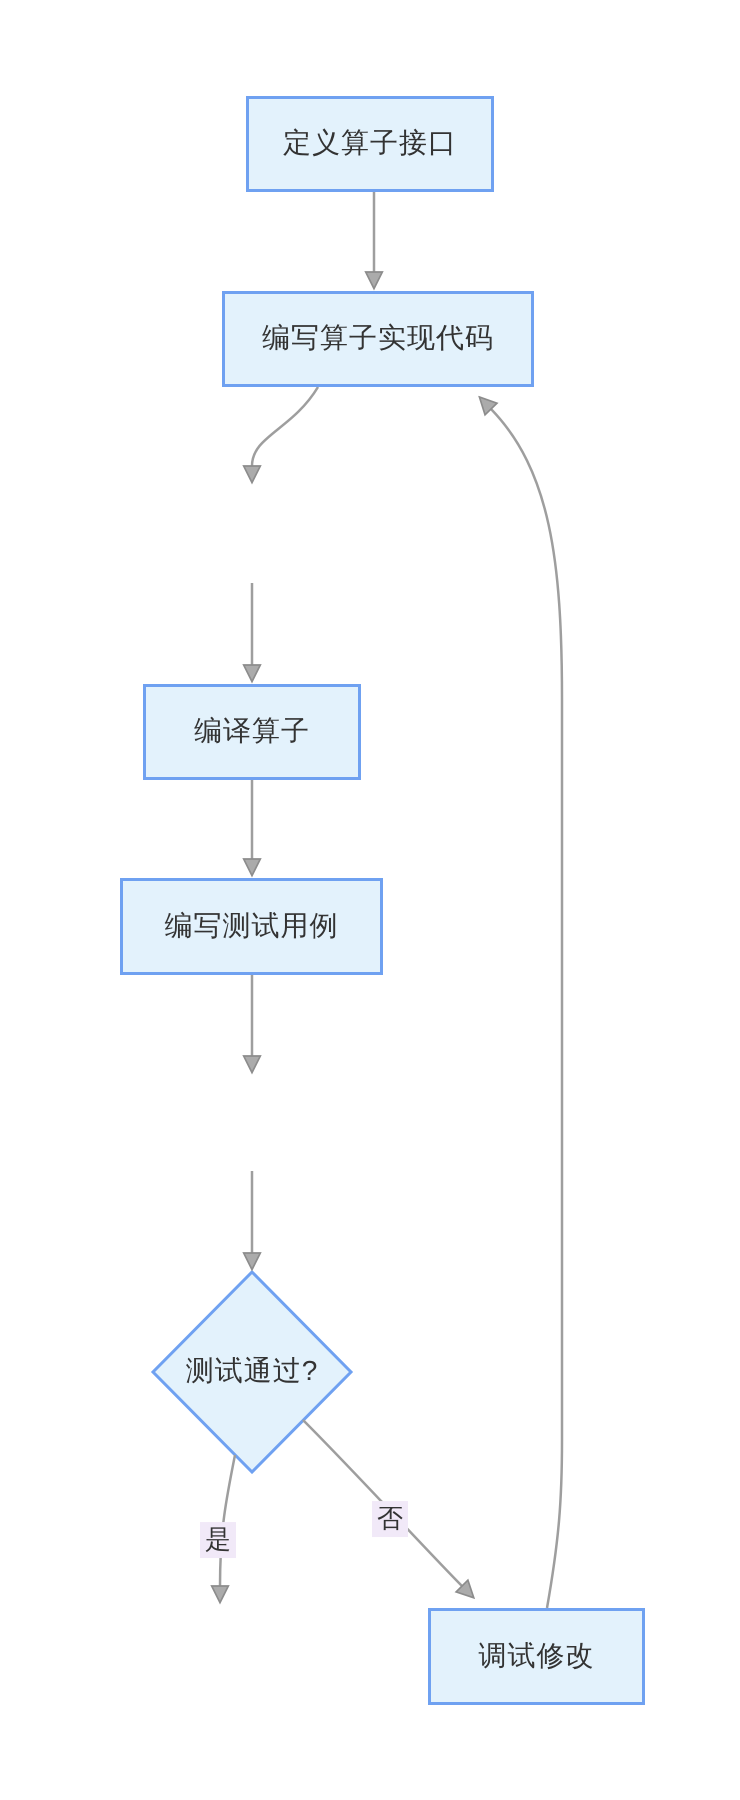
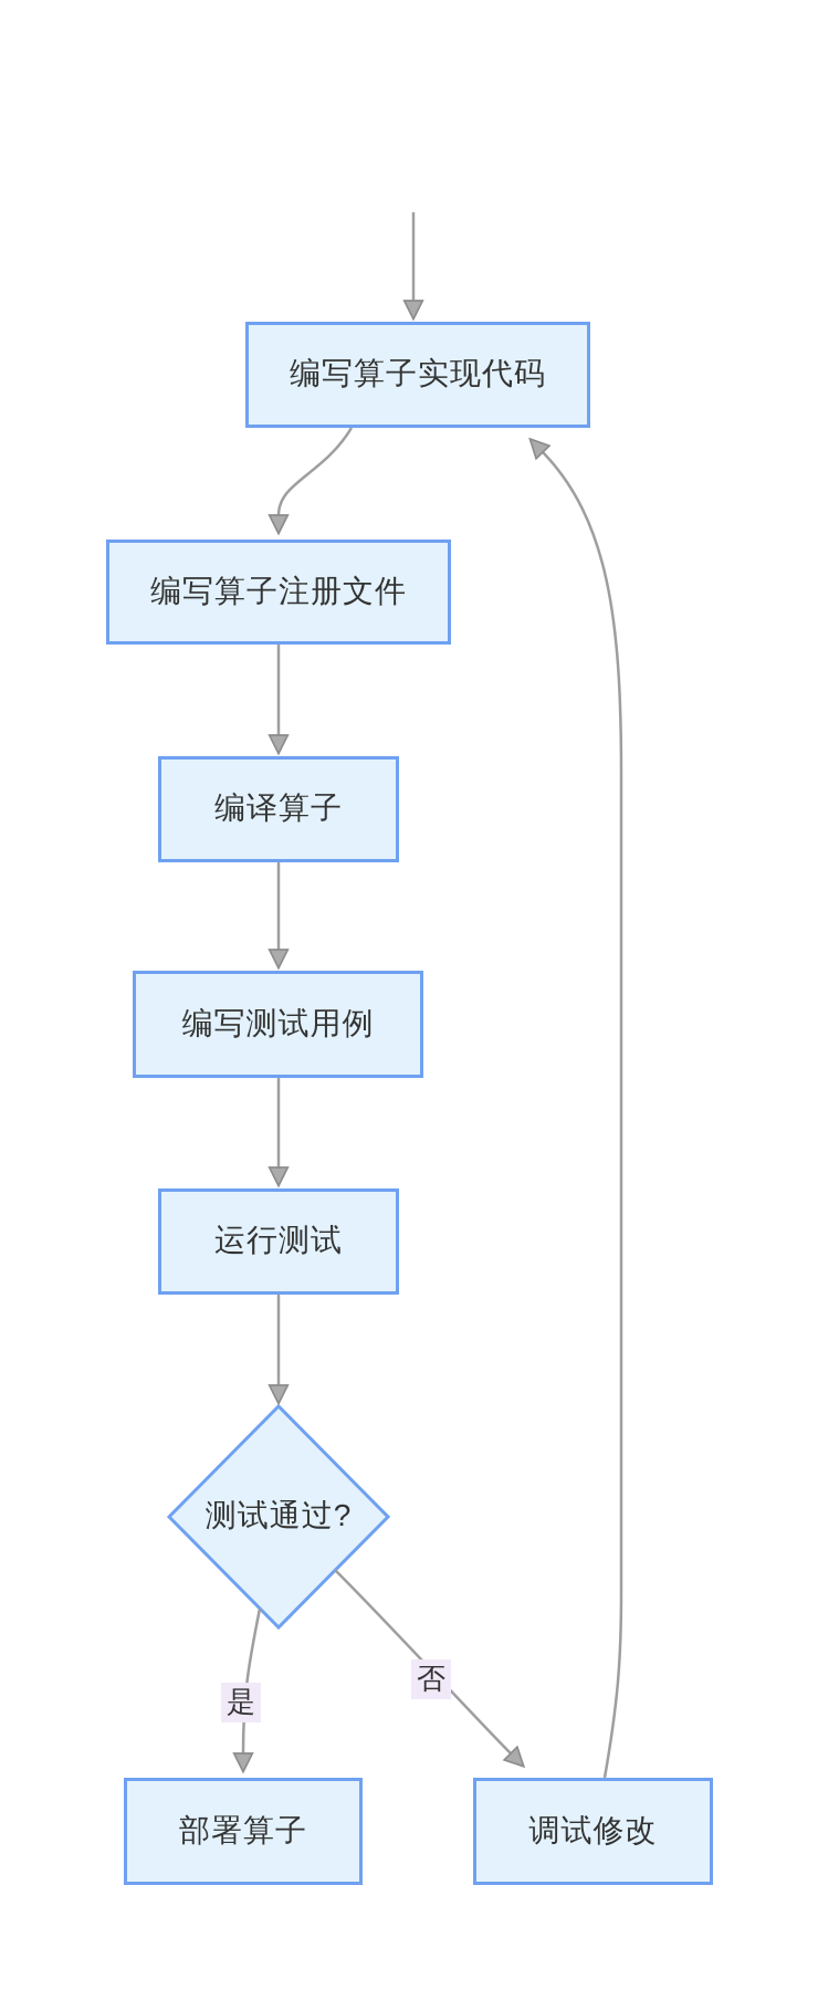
- 定义算子接口
  编写算子实现代码
+ 编写算子注册文件
  编译算子
  编写测试用例
+ 运行测试
  测试通过?
+ 部署算子
  调试修改
  是
  否
